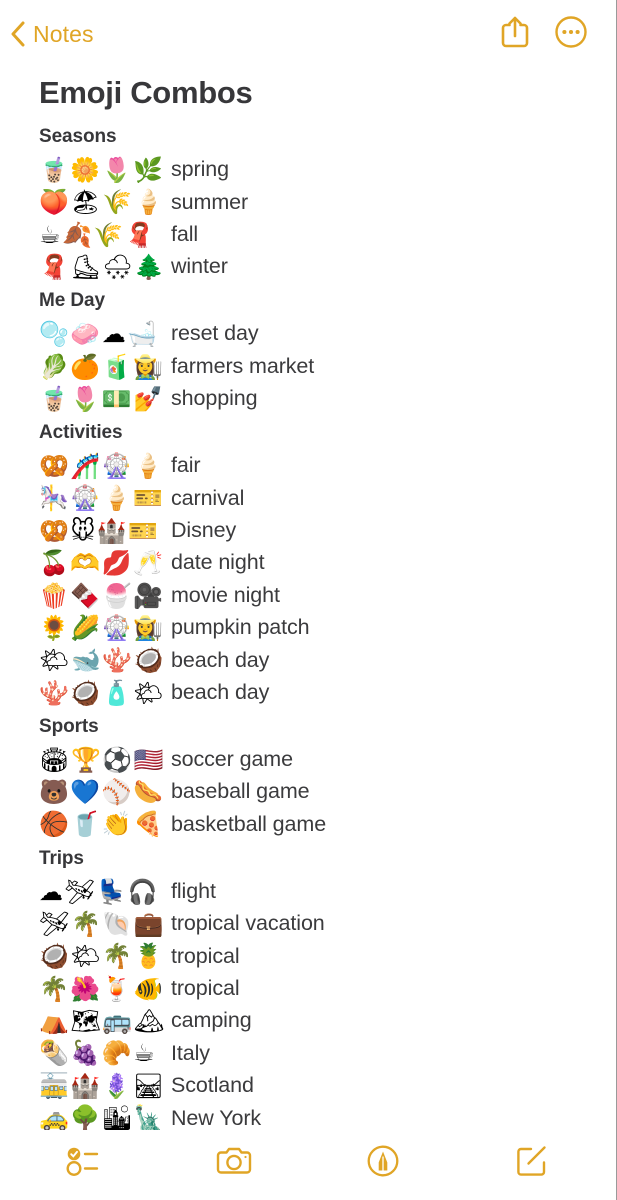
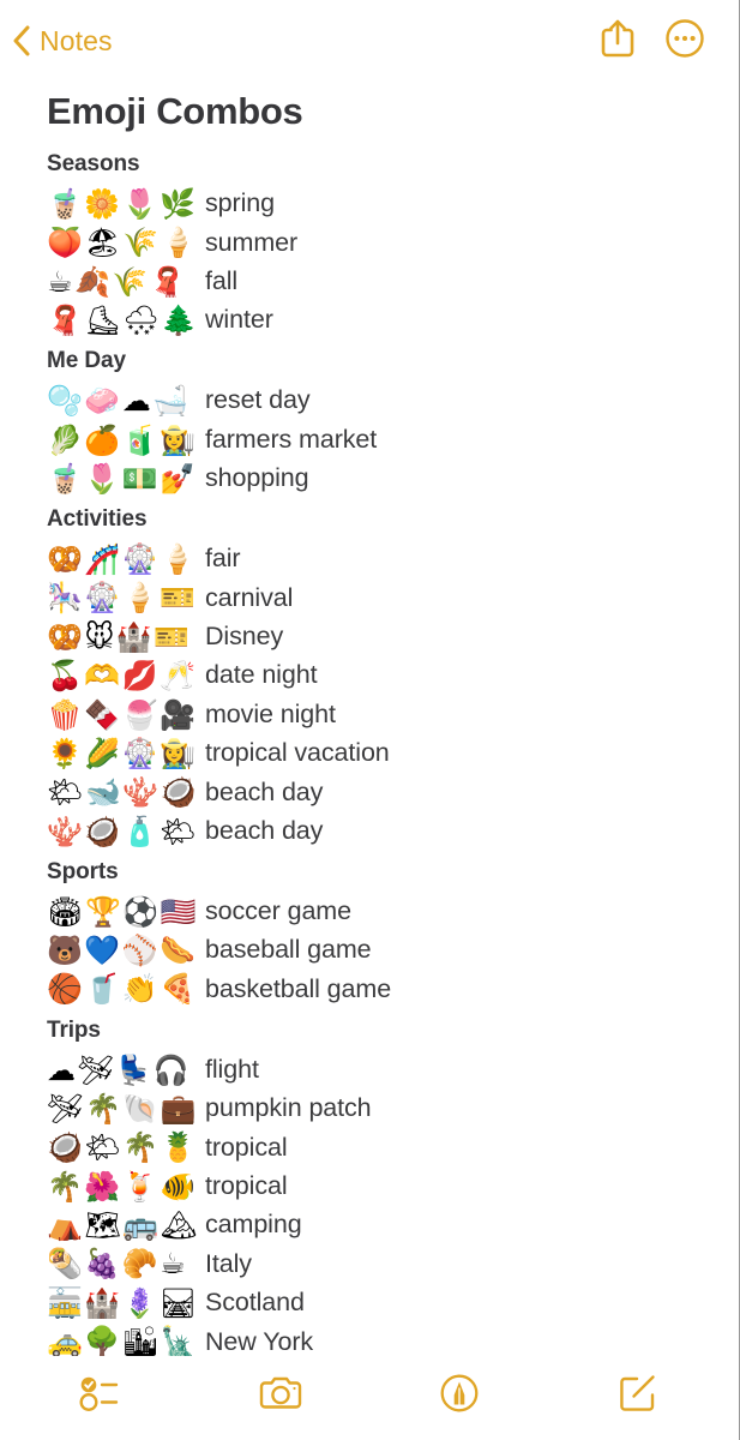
  Notes
  Emoji Combos
  Seasons
  🧋🌼🌷🌿
  spring
  🍑🏖🌾🍦
  summer
  ☕🍂🌾🧣
  fall
  🧣⛸🌨🌲
  winter
  Me Day
  🫧🧼☁🛁
  reset day
  🥬🍊🧃👩‍🌾
  farmers market
  🧋🌷💵💅
  shopping
  Activities
  🥨🎢🎡🍦
  fair
  🎠🎡🍦🎫
  carnival
  🥨🐭🏰🎫
  Disney
  🍒🫶💋🥂
  date night
  🍿🍫🍧🎥
  movie night
  🌻🌽🎡👩‍🌾
- pumpkin patch
+ tropical vacation
  🌤🐋🪸🥥
  beach day
  🪸🥥🧴🌤
  beach day
  Sports
  🏟🏆⚽🇺🇸
  soccer game
  🐻💙⚾🌭
  baseball game
  🏀🥤👏🍕
  basketball game
  Trips
  ☁🛩💺🎧
  flight
  🛩🌴🐚💼
- tropical vacation
+ pumpkin patch
  🥥🌤🌴🍍
  tropical
  🌴🌺🍹🐠
  tropical
  ⛺🗺🚌🏔
  camping
  🌯🍇🥐☕
  Italy
  🚋🏰🪻🛤
  Scotland
  🚕🌳🏙🗽
  New York
